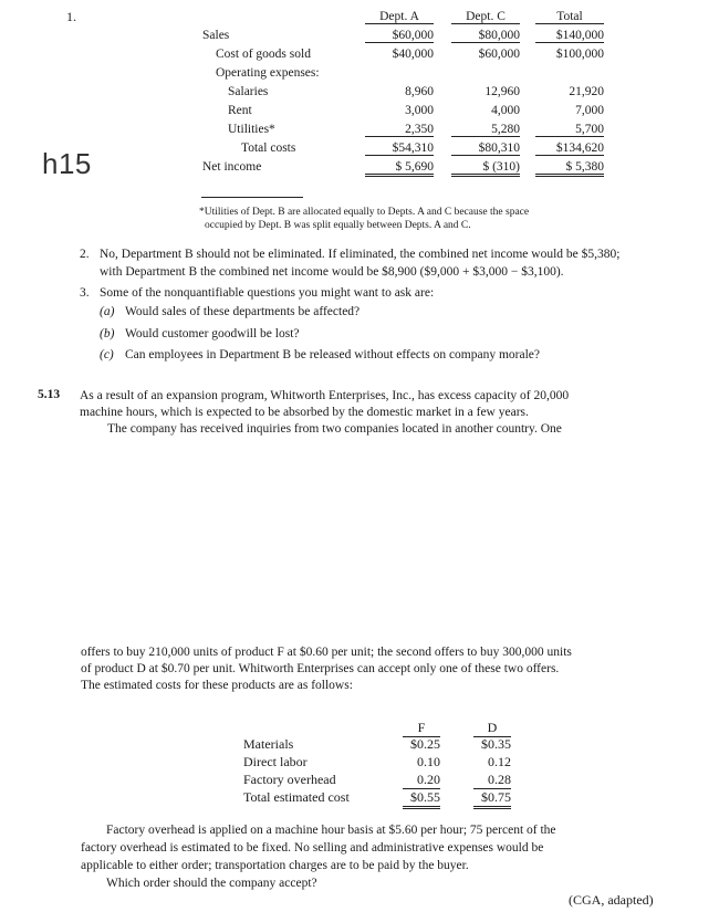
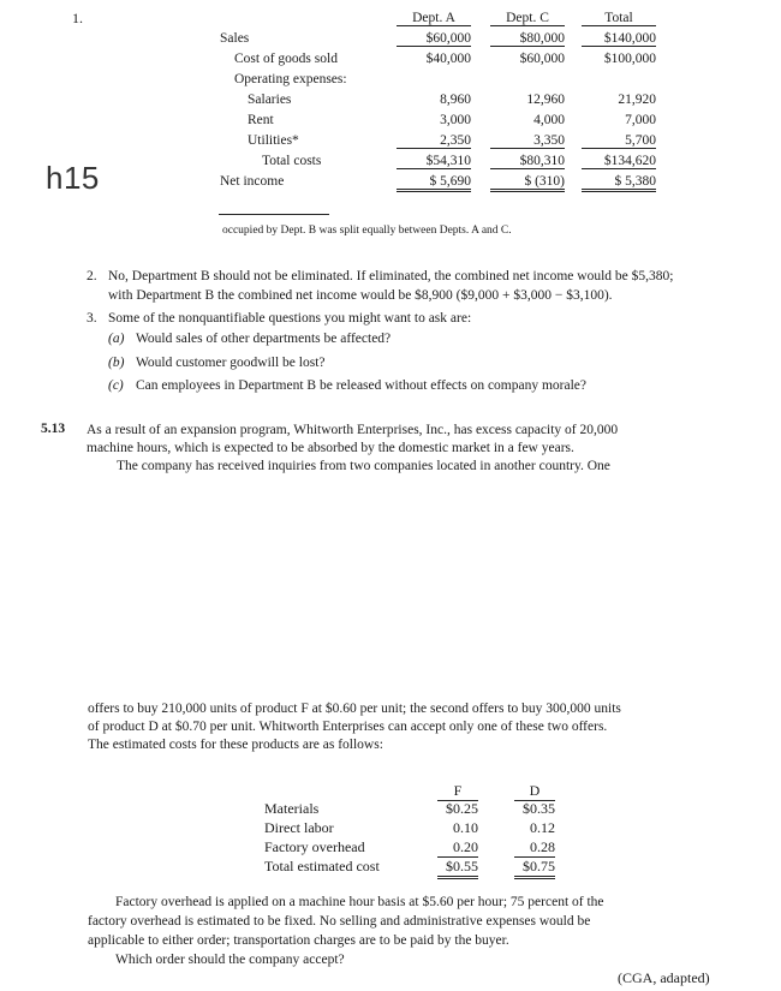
  1.
  h15
  Dept. A
  Dept. C
  Total
  Sales
  Cost of goods sold
  Operating expenses:
  Salaries
  Rent
  Utilities*
  Total costs
  Net income
  $60,000
  $40,000
  8,960
  3,000
  2,350
  $54,310
  $ 5,690
  $80,000
  $60,000
  12,960
  4,000
- 5,280
+ 3,350
  $80,310
  $ (310)
  $140,000
  $100,000
  21,920
  7,000
  5,700
  $134,620
  $ 5,380
- *Utilities of Dept. B are allocated equally to Depts. A and C because the space
  occupied by Dept. B was split equally between Depts. A and C.
  2.
  No, Department B should not be eliminated. If eliminated, the combined net income would be $5,380;
  with Department B the combined net income would be $8,900 ($9,000 + $3,000 − $3,100).
  3.
  Some of the nonquantifiable questions you might want to ask are:
  (a)
- Would sales of these departments be affected?
+ Would sales of other departments be affected?
  (b)
  Would customer goodwill be lost?
  (c)
  Can employees in Department B be released without effects on company morale?
  5.13
  As a result of an expansion program, Whitworth Enterprises, Inc., has excess capacity of 20,000
  machine hours, which is expected to be absorbed by the domestic market in a few years.
  The company has received inquiries from two companies located in another country. One
  offers to buy 210,000 units of product F at $0.60 per unit; the second offers to buy 300,000 units
  of product D at $0.70 per unit. Whitworth Enterprises can accept only one of these two offers.
  The estimated costs for these products are as follows:
  F
  D
  Materials
  Direct labor
  Factory overhead
  Total estimated cost
  $0.25
  0.10
  0.20
  $0.55
  $0.35
  0.12
  0.28
  $0.75
  Factory overhead is applied on a machine hour basis at $5.60 per hour; 75 percent of the
  factory overhead is estimated to be fixed. No selling and administrative expenses would be
  applicable to either order; transportation charges are to be paid by the buyer.
  Which order should the company accept?
  (CGA, adapted)
